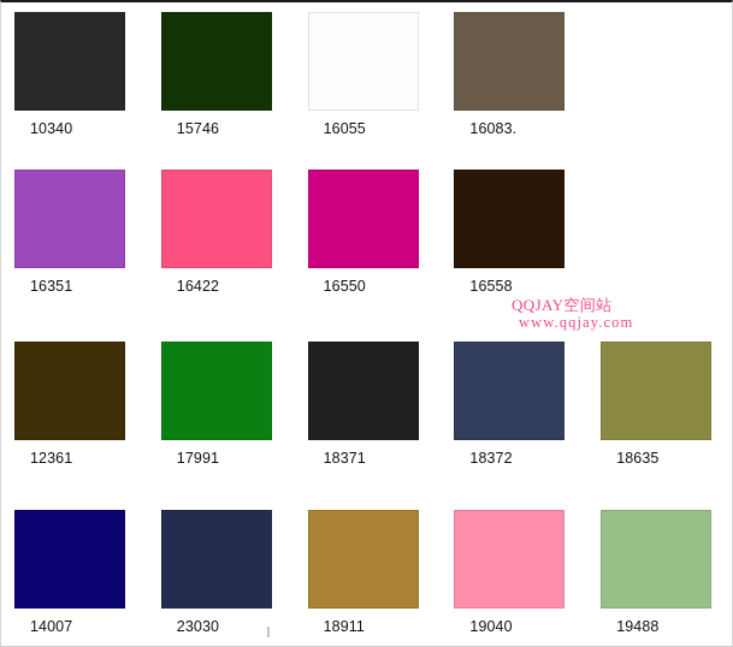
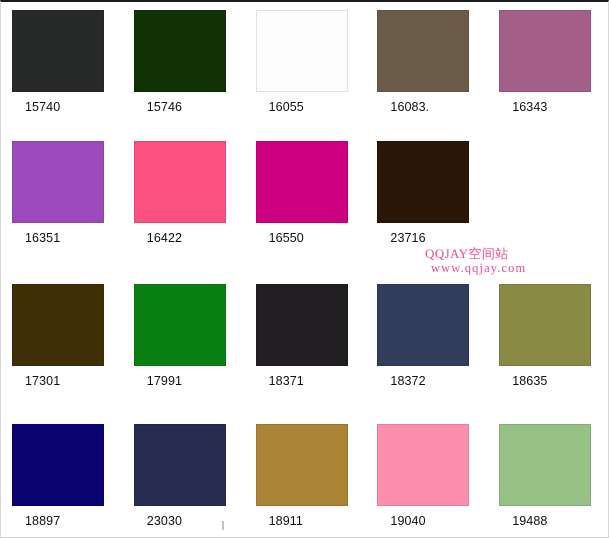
- 10340
+ 15740
  15746
  16055
  16083.
+ 16343
  16351
  16422
  16550
- 16558
+ 23716
- 12361
+ 17301
  17991
  18371
  18372
  18635
- 14007
+ 18897
  23030
  18911
  19040
  19488
  QQJAY空间站
  www.qqjay.com
